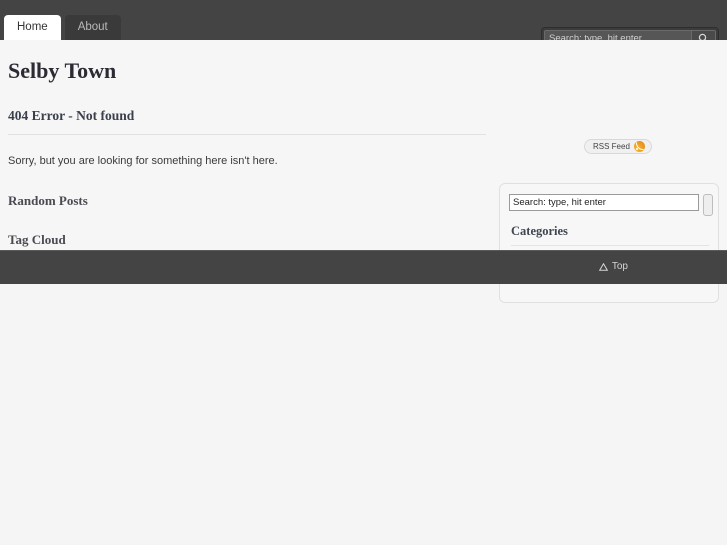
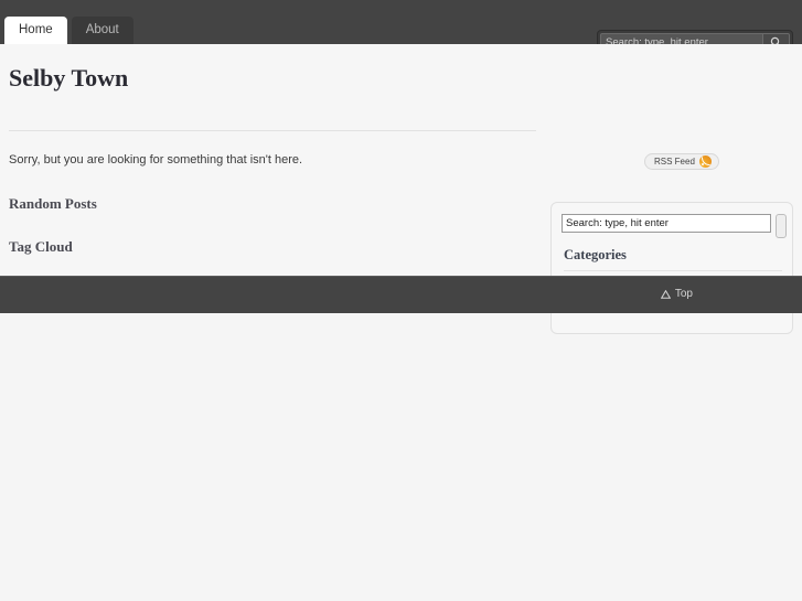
  Home
  About
  Search: type, hit enter
  Selby Town
- 404 Error - Not found
- Sorry, but you are looking for something here isn't here.
+ Sorry, but you are looking for something that isn't here.
  Random Posts
  Tag Cloud
  RSS Feed
  Search: type, hit enter
  Categories
  Top
